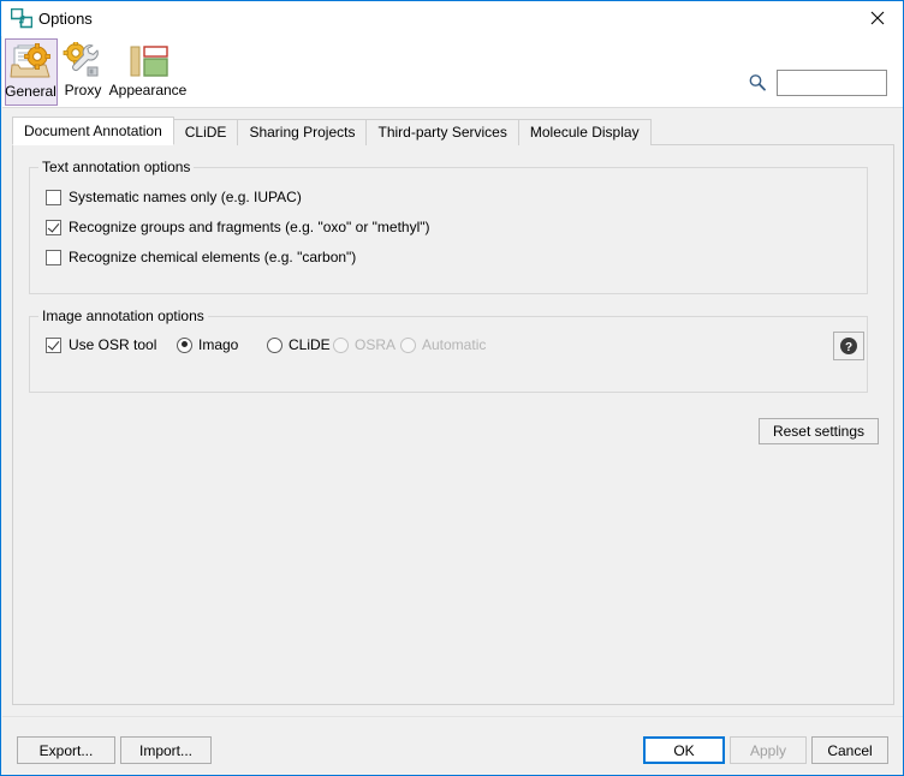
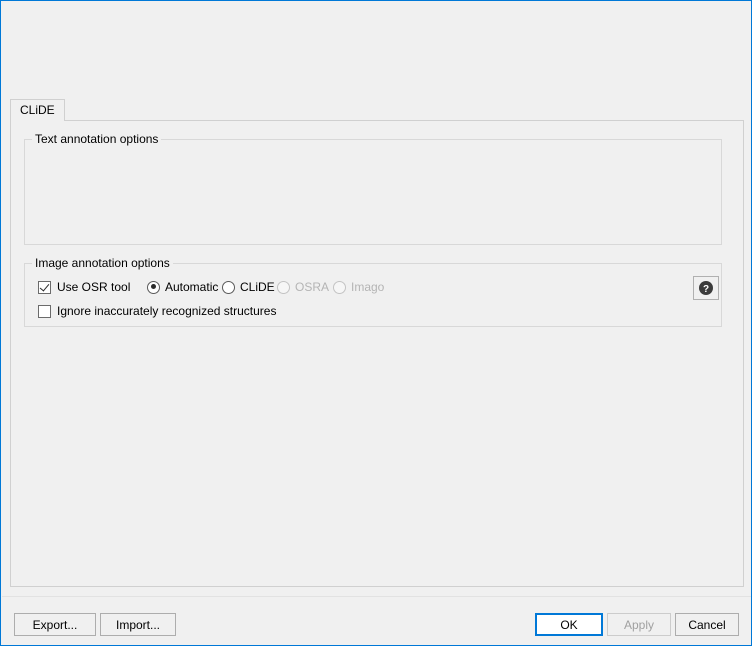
- Options
- General
- Proxy
- Appearance
- Document Annotation
  CLiDE
- Sharing Projects
- Third-party Services
- Molecule Display
  Text annotation options
- Systematic names only (e.g. IUPAC)
- Recognize groups and fragments (e.g. "oxo" or "methyl")
- Recognize chemical elements (e.g. "carbon")
  Image annotation options
  Use OSR tool
- Imago
+ Automatic
  CLiDE
  OSRA
- Automatic
+ Imago
+ Ignore inaccurately recognized structures
  ?
- Reset settings
  Export...
  Import...
  OK
  Apply
  Cancel
